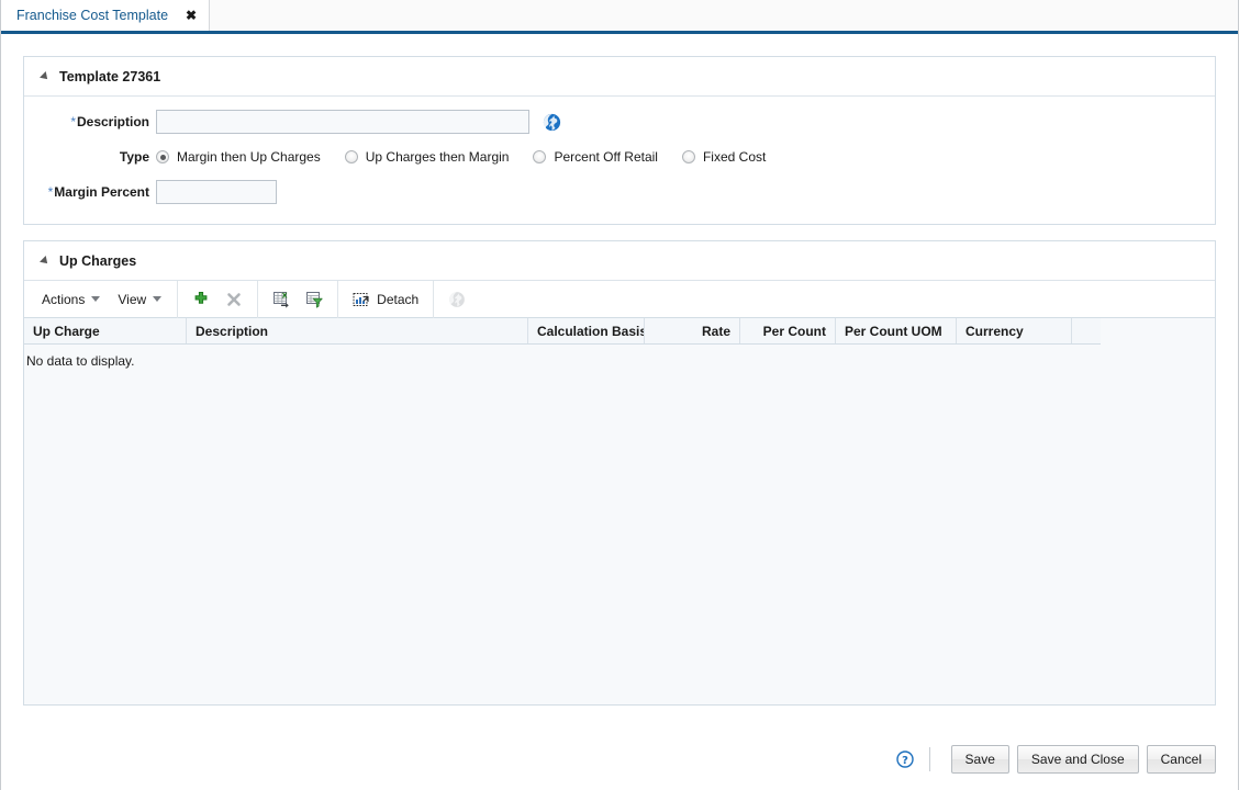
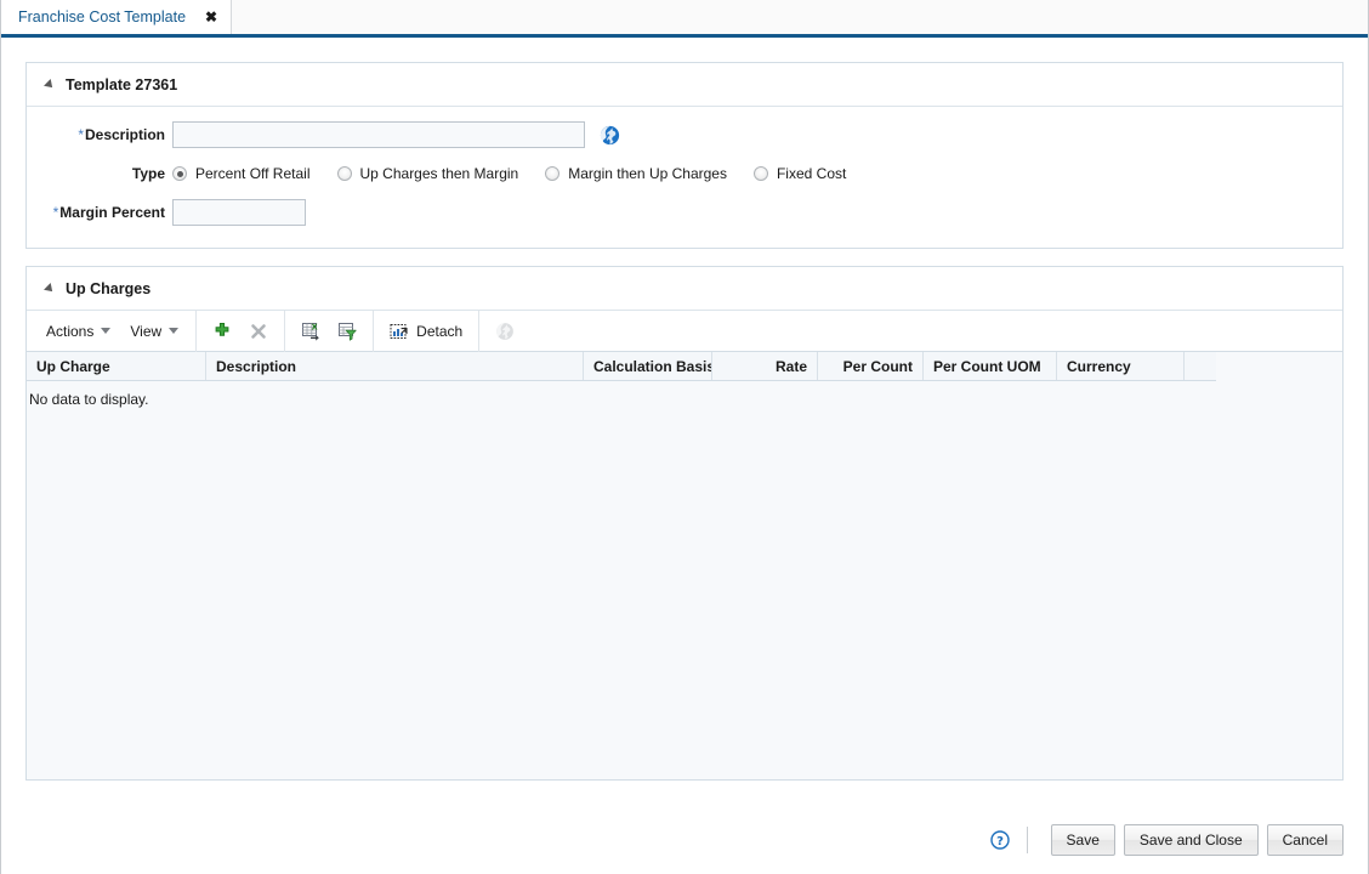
  Franchise Cost Template
  ✖
  Template 27361
  *Description
  Type
- Margin then Up Charges
+ Percent Off Retail
  Up Charges then Margin
- Percent Off Retail
+ Margin then Up Charges
  Fixed Cost
  *Margin Percent
  Up Charges
  Actions
  View
  X
  Detach
  Up Charge
  Description
  Calculation Basis
  Rate
  Per Count
  Per Count UOM
  Currency
  No data to display.
  ?
  Save
  Save and Close
  Cancel
